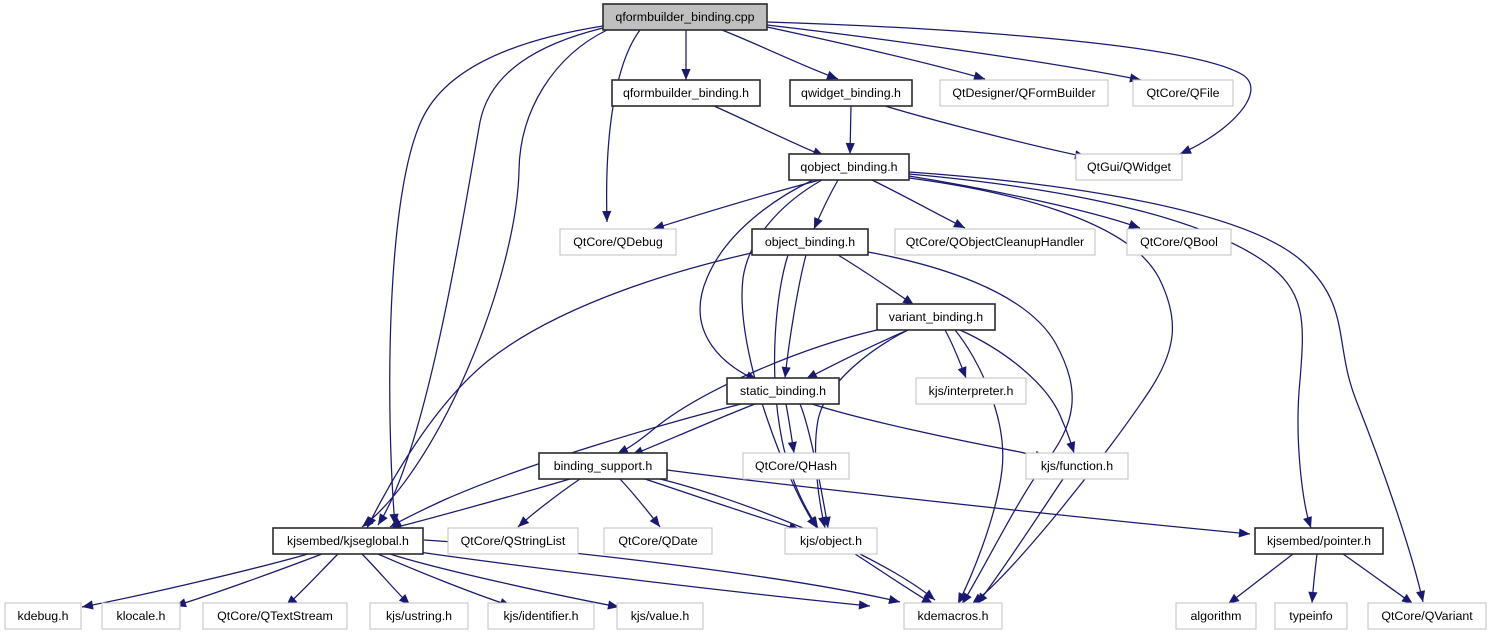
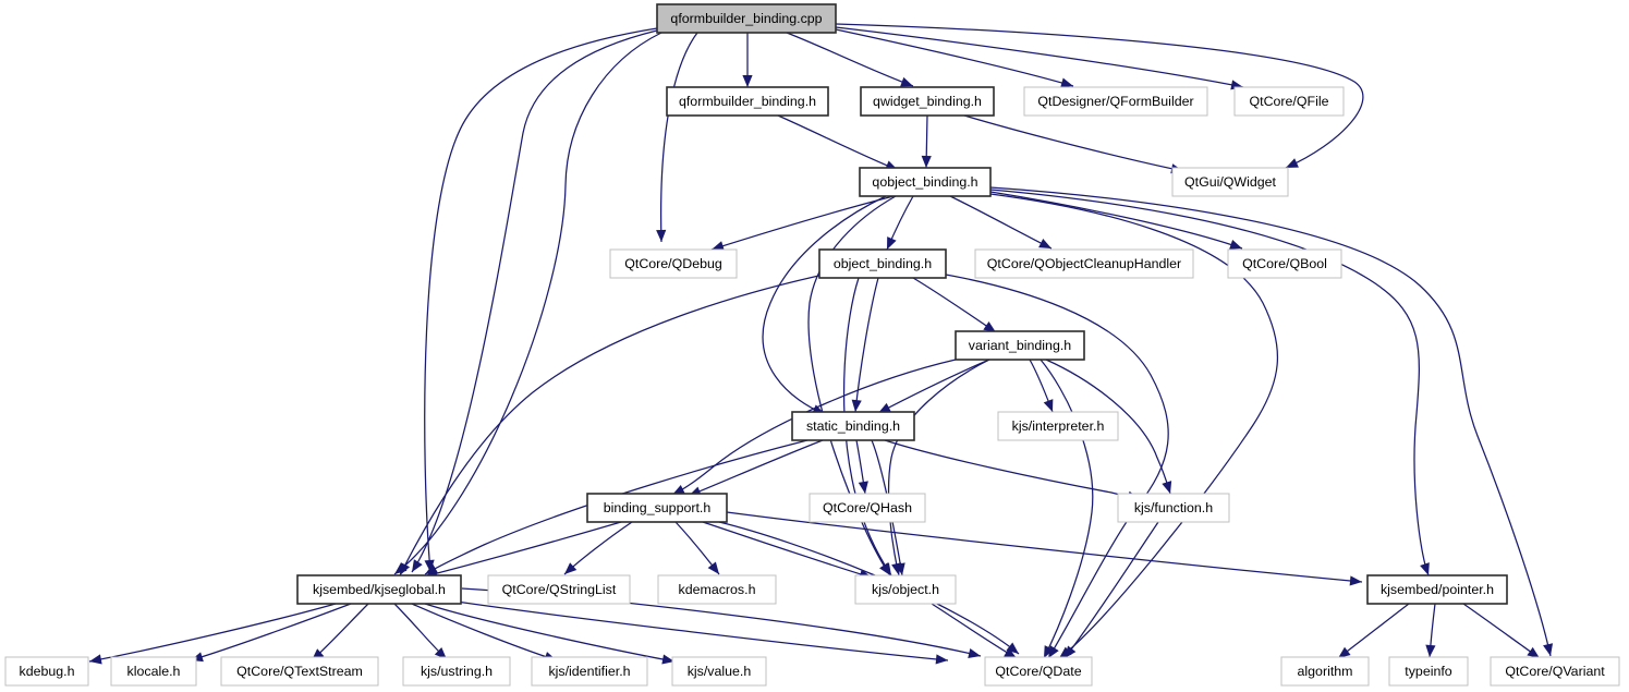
  qformbuilder_binding.cpp
  qformbuilder_binding.h
  qwidget_binding.h
  QtDesigner/QFormBuilder
  QtCore/QFile
  QtGui/QWidget
  qobject_binding.h
  QtCore/QDebug
  object_binding.h
  QtCore/QObjectCleanupHandler
  QtCore/QBool
  variant_binding.h
  static_binding.h
  kjs/interpreter.h
  binding_support.h
  QtCore/QHash
  kjs/function.h
  kjsembed/kjseglobal.h
  QtCore/QStringList
- QtCore/QDate
+ kdemacros.h
  kjs/object.h
  kjsembed/pointer.h
  kdebug.h
  klocale.h
  QtCore/QTextStream
  kjs/ustring.h
  kjs/identifier.h
  kjs/value.h
- kdemacros.h
+ QtCore/QDate
  algorithm
  typeinfo
  QtCore/QVariant
